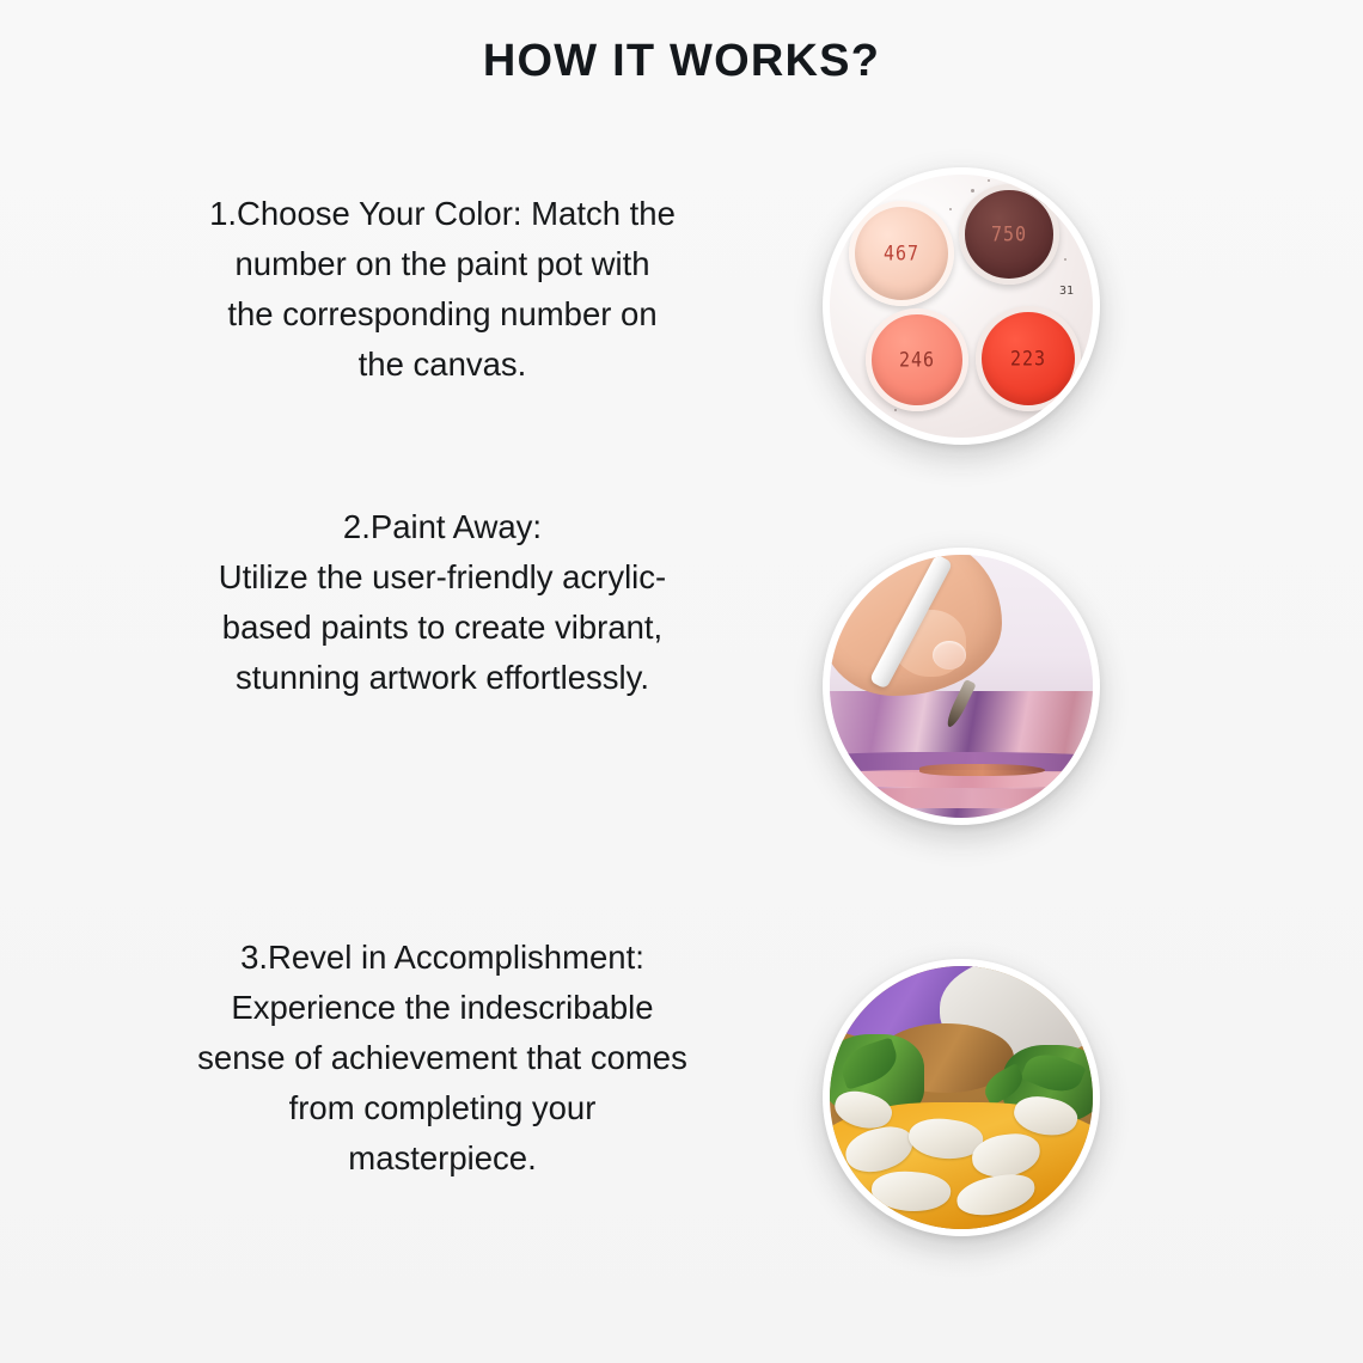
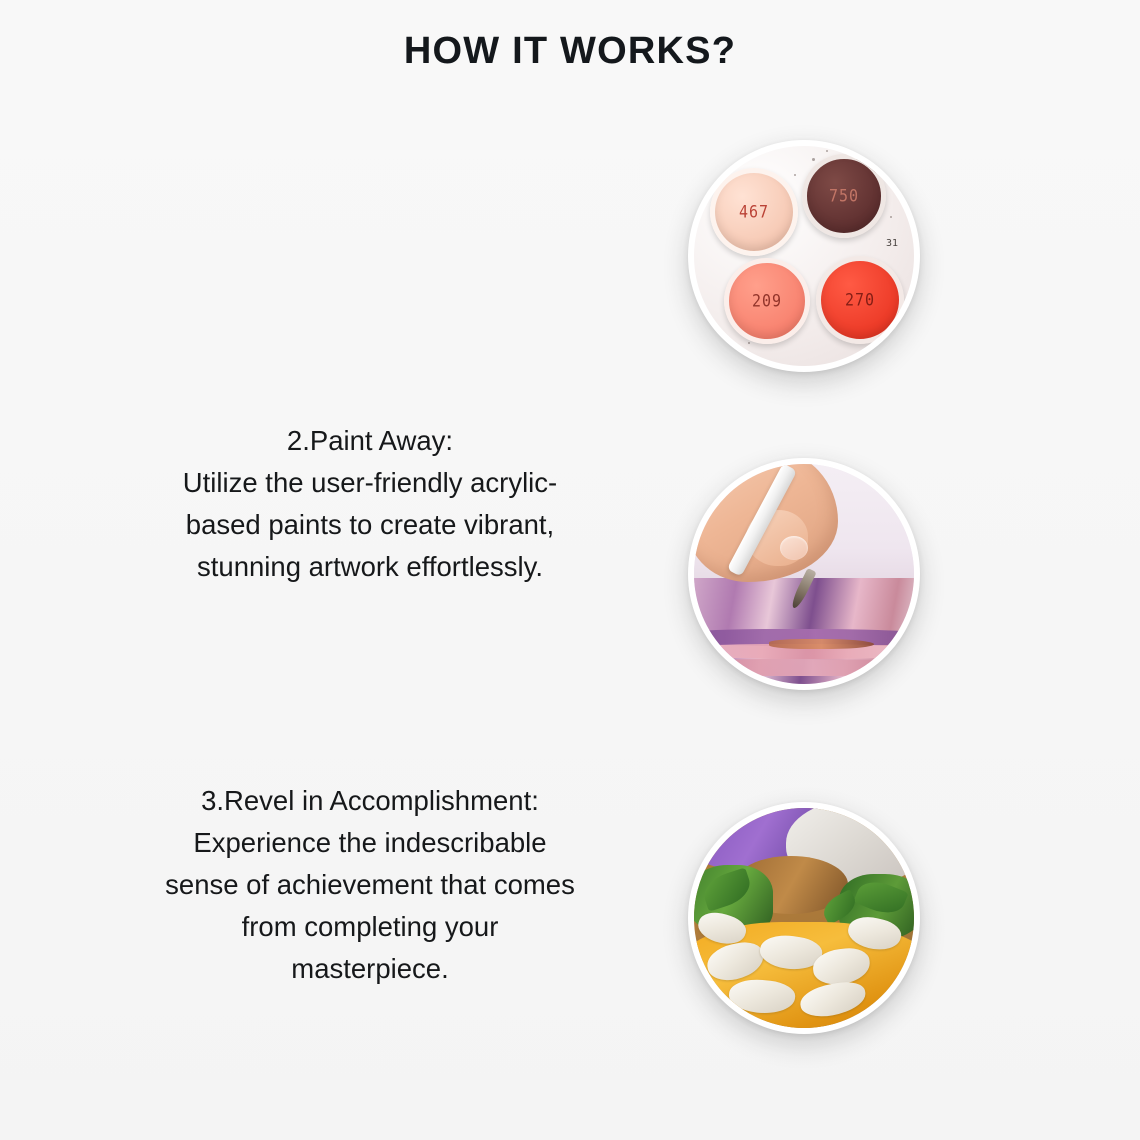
  HOW IT WORKS?
- 1.Choose Your Color: Match the
- number on the paint pot with
- the corresponding number on
- the canvas.
  467
  750
- 246
+ 209
- 223
+ 270
  31
  2.Paint Away:
  Utilize the user-friendly acrylic-
  based paints to create vibrant,
  stunning artwork effortlessly.
  3.Revel in Accomplishment:
  Experience the indescribable
  sense of achievement that comes
  from completing your
  masterpiece.
